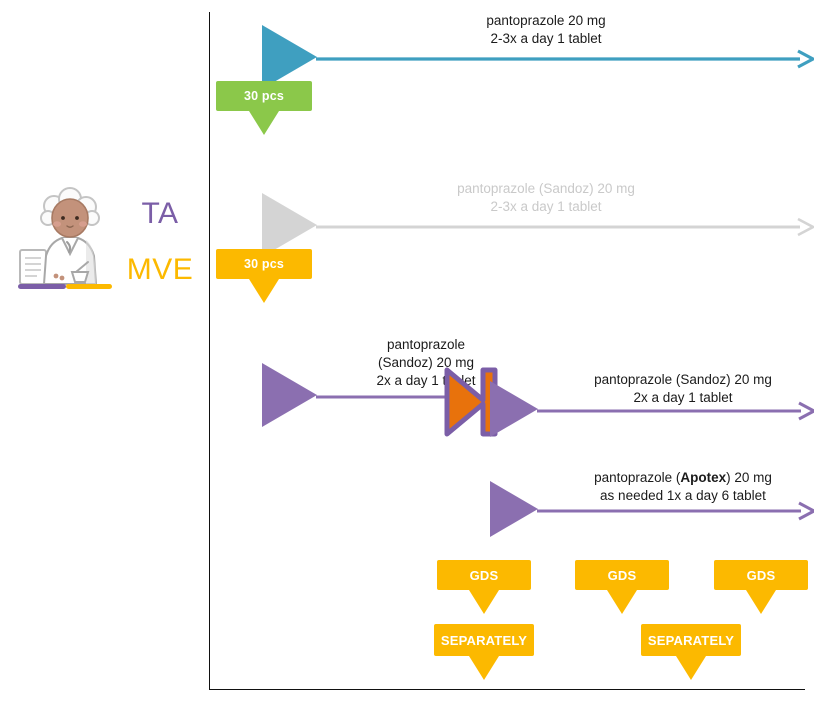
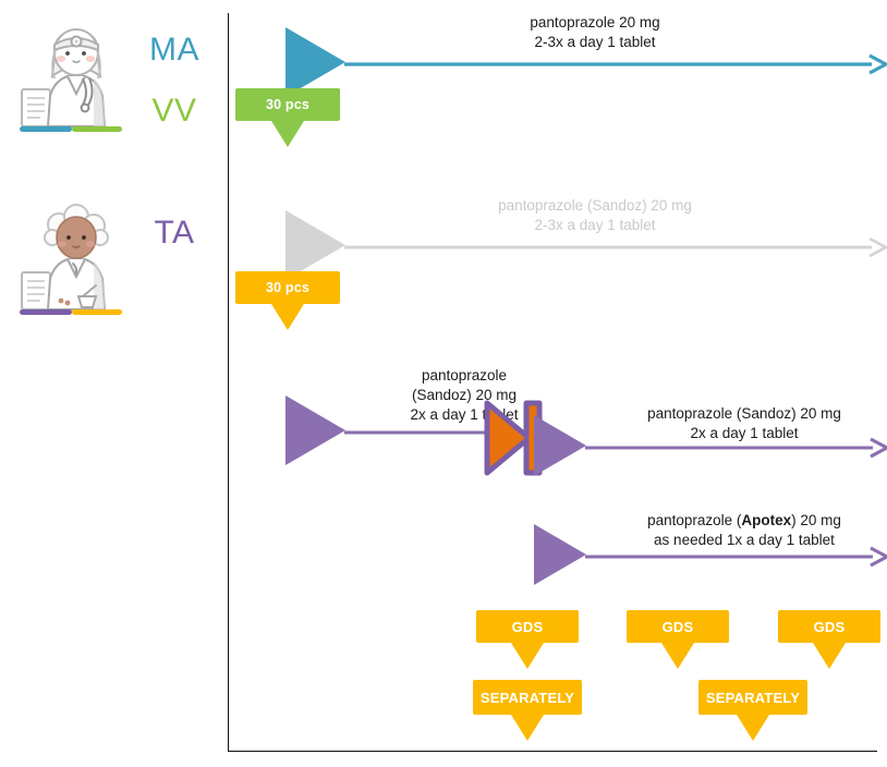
+ MA
+ VV
  TA
- MVE
  pantoprazole 20 mg
  2-3x a day 1 tablet
  30 pcs
  pantoprazole (Sandoz) 20 mg
  2-3x a day 1 tablet
  30 pcs
  pantoprazole
  (Sandoz) 20 mg
  2x a day 1 tet
  pantoprazole (Sandoz) 20 mg
  2x a day 1 tablet
  pantoprazole (Apotex) 20 mg
- as needed 1x a day 6 tablet
+ as needed 1x a day 1 tablet
  GDS
  GDS
  GDS
  SEPARATELY
  SEPARATELY
